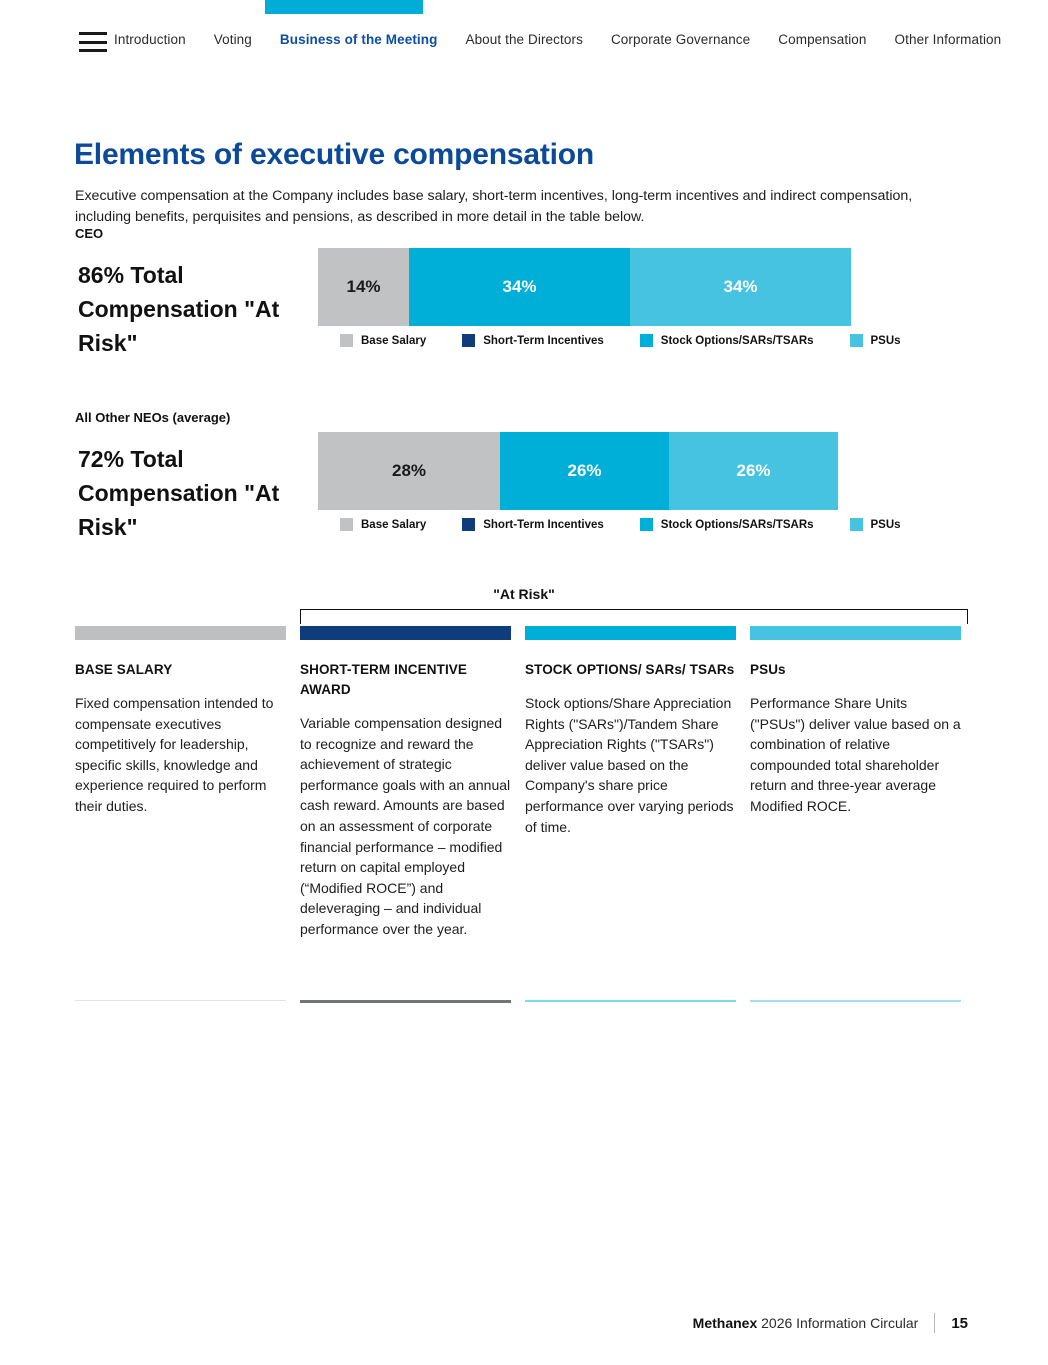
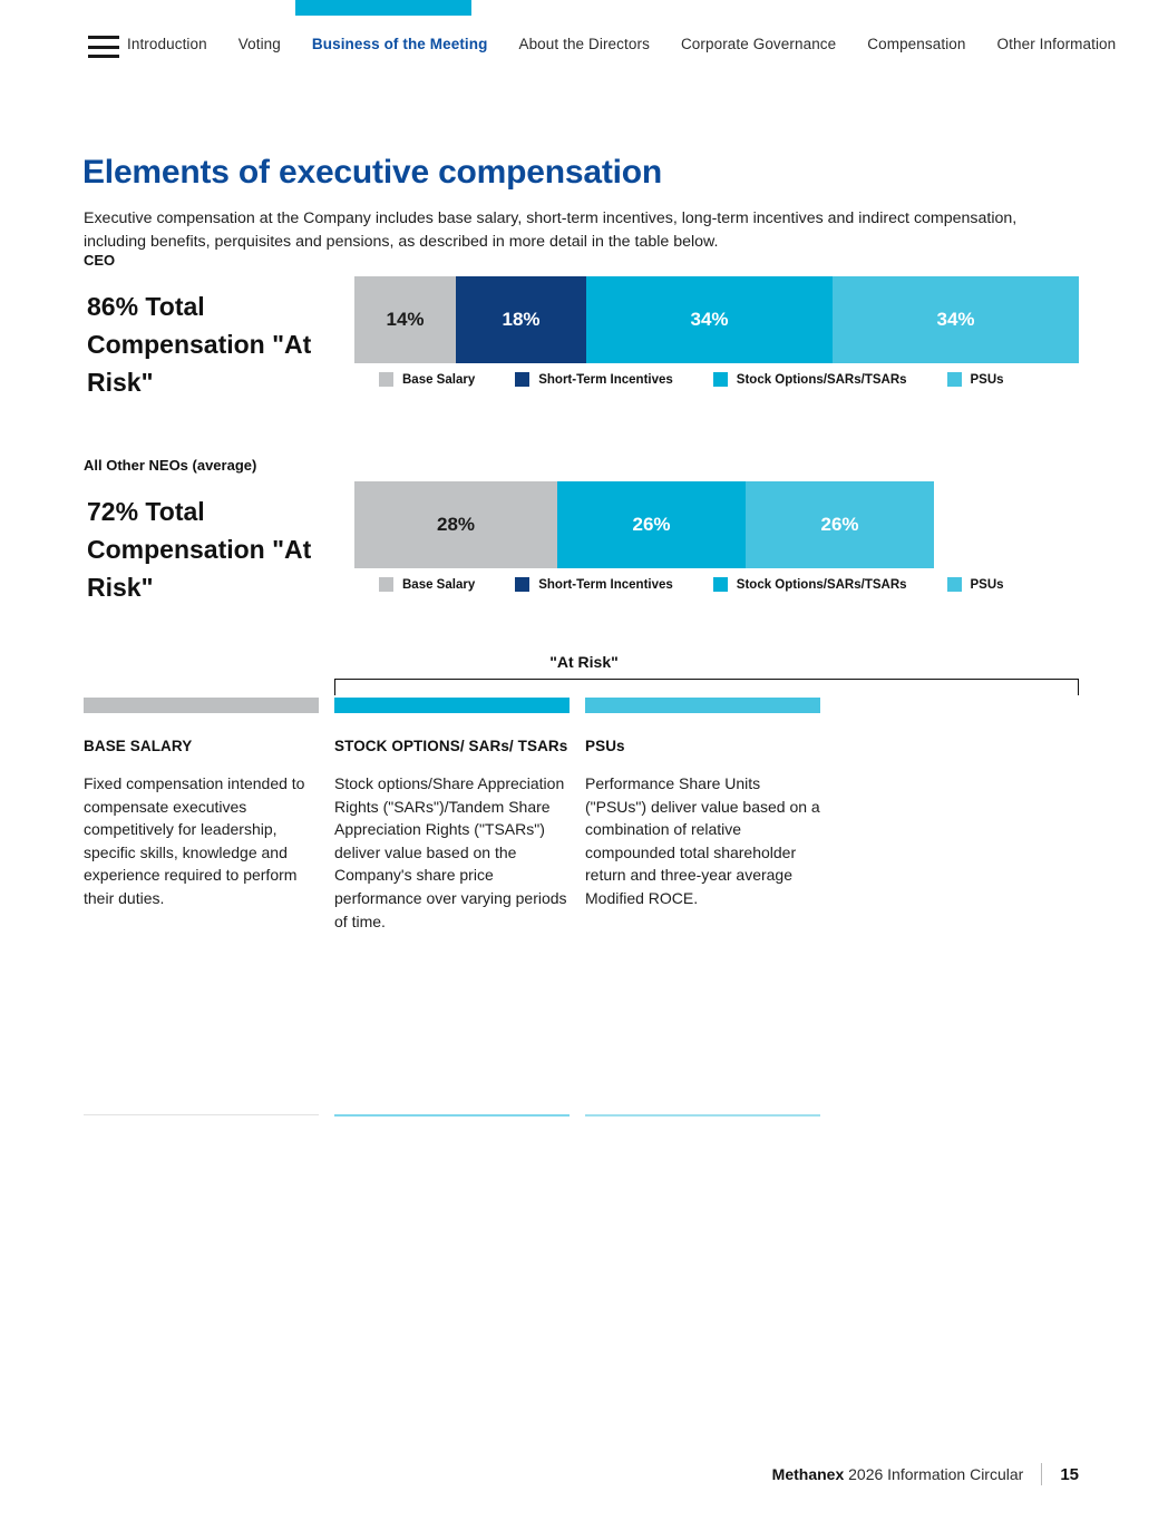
  Introduction
  Voting
  Business of the Meeting
  About the Directors
  Corporate Governance
  Compensation
  Other Information
  Elements of executive compensation
  Executive compensation at the Company includes base salary, short-term incentives, long-term incentives and indirect compensation, including benefits, perquisites and pensions, as described in more detail in the table below.
  CEO
  86% Total Compensation "At Risk"
  14%
+ 18%
  34%
  34%
  Base Salary
  Short-Term Incentives
  Stock Options/SARs/TSARs
  PSUs
  All Other NEOs (average)
  72% Total Compensation "At Risk"
  28%
  26%
  26%
  Base Salary
  Short-Term Incentives
  Stock Options/SARs/TSARs
  PSUs
  "At Risk"
  BASE SALARY
  Fixed compensation intended to compensate executives competitively for leadership, specific skills, knowledge and experience required to perform their duties.
- SHORT-TERM INCENTIVE AWARD
- Variable compensation designed to recognize and reward the achievement of strategic performance goals with an annual cash reward. Amounts are based on an assessment of corporate financial performance – modified return on capital employed (“Modified ROCE”) and deleveraging – and individual performance over the year.
  STOCK OPTIONS/ SARs/ TSARs
  Stock options/Share Appreciation Rights ("SARs")/Tandem Share Appreciation Rights ("TSARs") deliver value based on the Company's share price performance over varying periods of time.
  PSUs
  Performance Share Units ("PSUs") deliver value based on a combination of relative compounded total shareholder return and three-year average Modified ROCE.
  Methanex
  2026 Information Circular
  15
